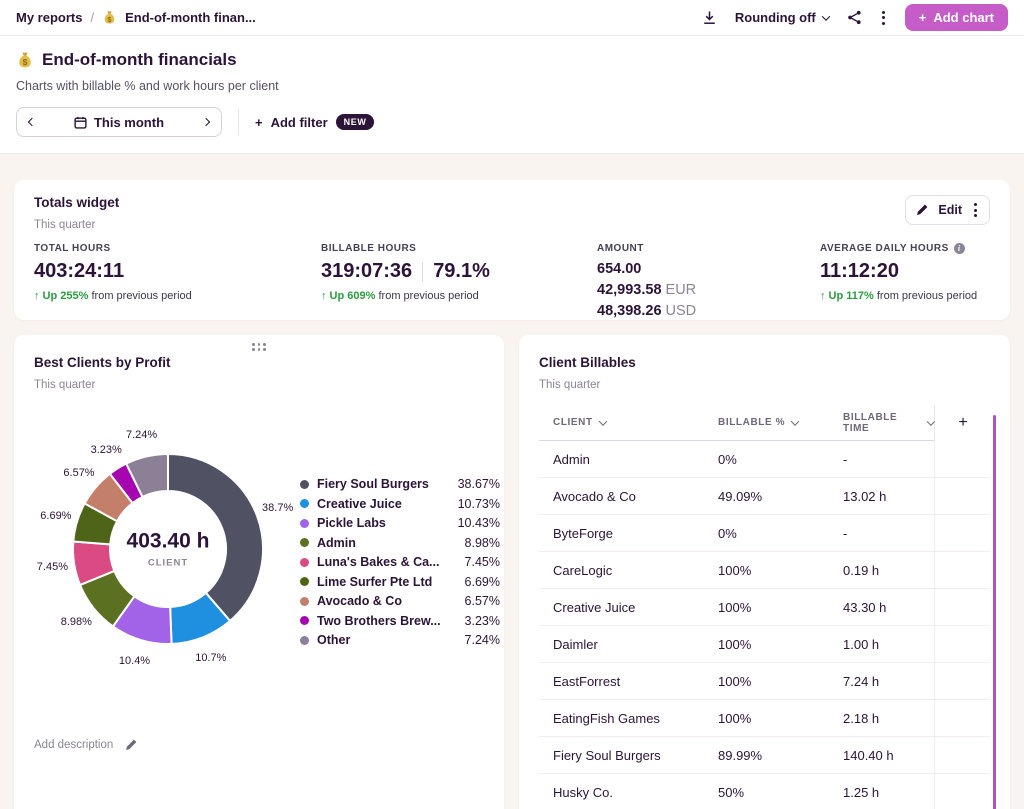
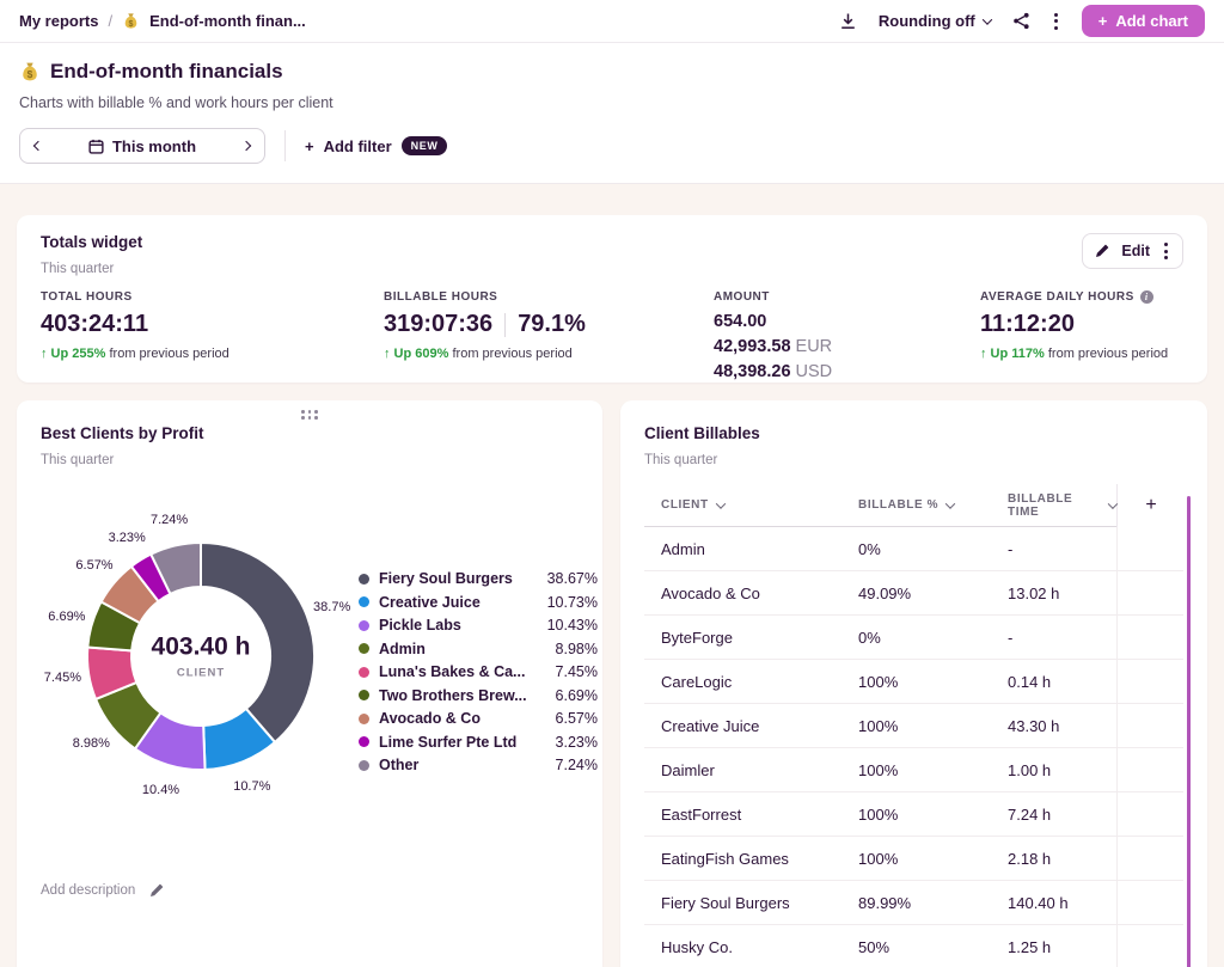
  My reports
  /
  End-of-month finan...
  Rounding off
  +
  Add chart
  $
  End-of-month financials
  Charts with billable % and work hours per client
  This month
  +
  Add filter
  NEW
  Totals widget
  This quarter
  Edit
  TOTAL HOURS
  403:24:11
  ↑ Up 255% from previous period
  BILLABLE HOURS
  319:07:36
  79.1%
  ↑ Up 609% from previous period
  AMOUNT
  654.00
  42,993.58 EUR
  48,398.26 USD
  AVERAGE DAILY HOURS
  i
  11:12:20
  ↑ Up 117% from previous period
  Best Clients by Profit
  This quarter
  403.40 h
  CLIENT
  Fiery Soul Burgers
  38.67%
  Creative Juice
  10.73%
  Pickle Labs
  10.43%
  Admin
  8.98%
  Luna's Bakes & Ca...
  7.45%
- Lime Surfer Pte Ltd
+ Two Brothers Brew...
  6.69%
  Avocado & Co
  6.57%
- Two Brothers Brew...
+ Lime Surfer Pte Ltd
  3.23%
  Other
  7.24%
  38.7%
  10.7%
  10.4%
  8.98%
  7.45%
  6.69%
  6.57%
  3.23%
  7.24%
  Add description
  Client Billables
  This quarter
  CLIENT
  BILLABLE %
  BILLABLE TIME
  +
  Admin
  0%
  -
  Avocado & Co
  49.09%
  13.02 h
  ByteForge
  0%
  -
  CareLogic
  100%
- 0.19 h
+ 0.14 h
  Creative Juice
  100%
  43.30 h
  Daimler
  100%
  1.00 h
  EastForrest
  100%
  7.24 h
  EatingFish Games
  100%
  2.18 h
  Fiery Soul Burgers
  89.99%
  140.40 h
  Husky Co.
  50%
  1.25 h
